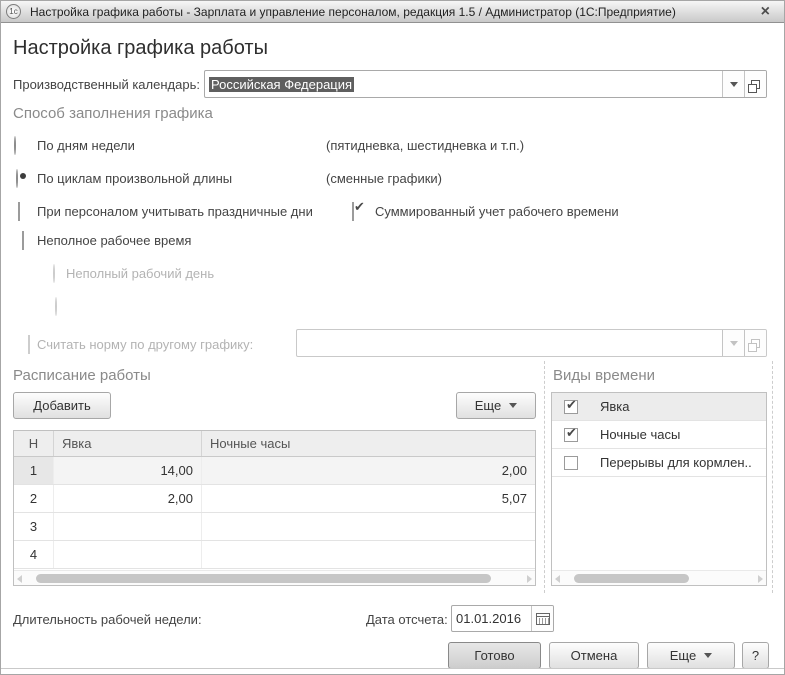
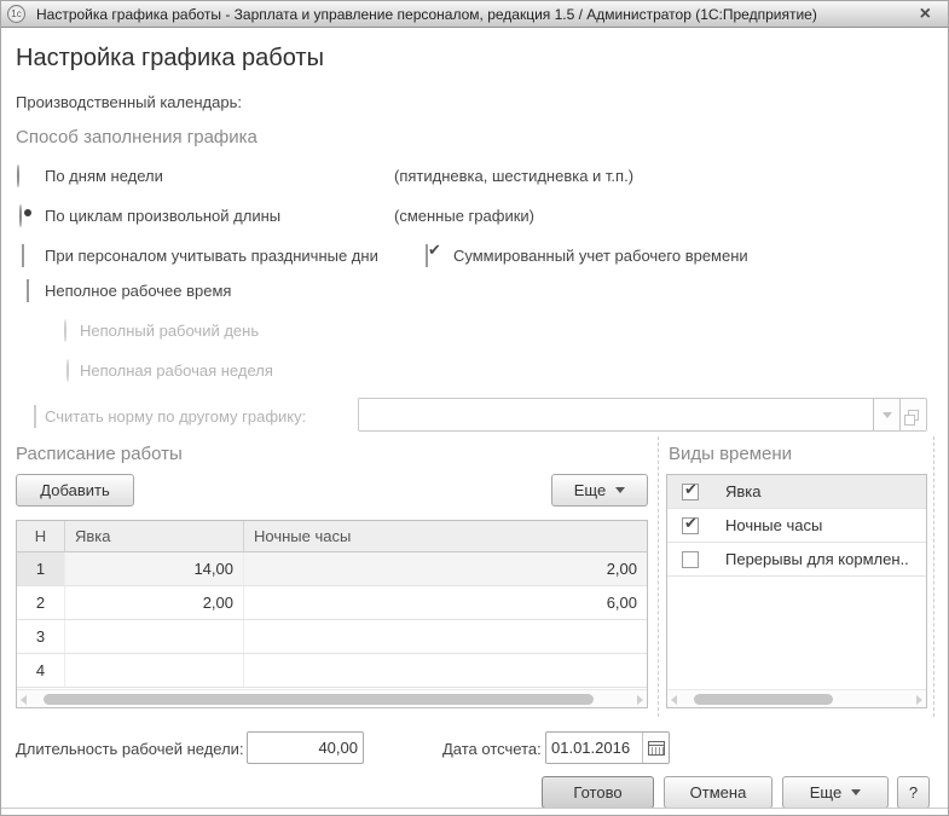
  1с
  Настройка графика работы - Зарплата и управление персоналом, редакция 1.5 / Администратор (1С:Предприятие)
  ×
  Настройка графика работы
  Производственный календарь:
- Российская Федерация
  Способ заполнения графика
  По дням недели
  (пятидневка, шестидневка и т.п.)
  По циклам произвольной длины
  (сменные графики)
  При персоналом учитывать праздничные дни
  ✔
  Суммированный учет рабочего времени
  Неполное рабочее время
  Неполный рабочий день
+ Неполная рабочая неделя
  Считать норму по другому графику:
  Расписание работы
  Виды времени
  Добавить
  Еще
  Н
  Явка
  Ночные часы
  1
  14,00
  2,00
  2
  2,00
- 5,07
+ 6,00
  3
  4
  ✔
  Явка
  ✔
  Ночные часы
  Перерывы для кормлен..
  Длительность рабочей недели:
+ 40,00
  Дата отсчета:
  01.01.2016
  Готово
  Отмена
  Еще
  ?
